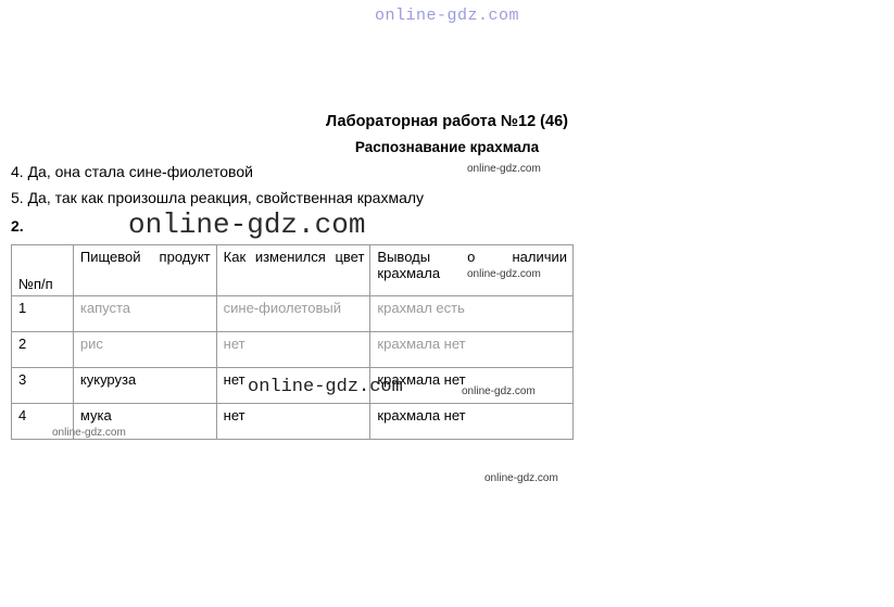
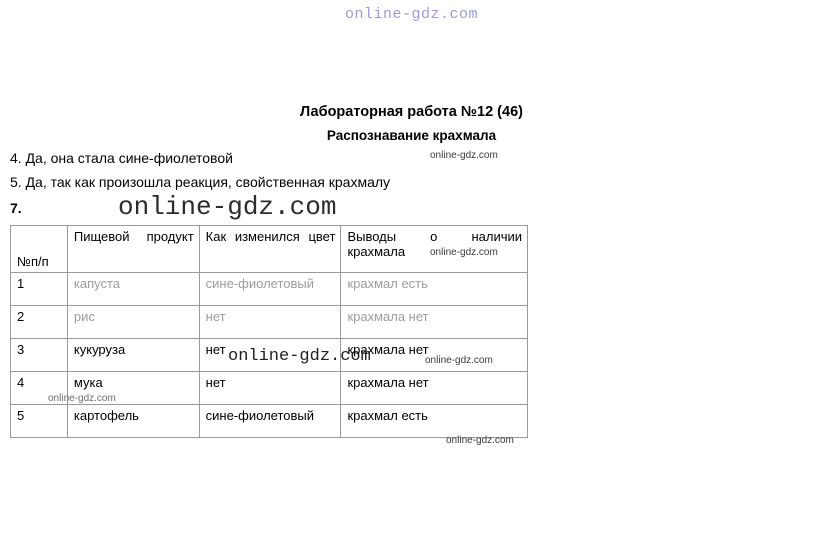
  online-gdz.com
  Лабораторная работа №12 (46)
  Распознавание крахмала
  online-gdz.com
  4. Да, она стала сине-фиолетовой
  5. Да, так как произошла реакция, свойственная крахмалу
- 2.
+ 7.
  online-gdz.com
  №п/п	Пищевой продукт	Как изменился цвет	Выводы о наличии крахмала
  1	капуста	сине-фиолетовый	крахмал есть
  2	рис	нет	крахмала нет
  3	кукуруза	нет	крахмала нет
  4	мука	нет	крахмала нет
+ 5	картофель	сине-фиолетовый	крахмал есть
  online-gdz.com
  online-gdz.com
  online-gdz.com
  online-gdz.com
  online-gdz.com
